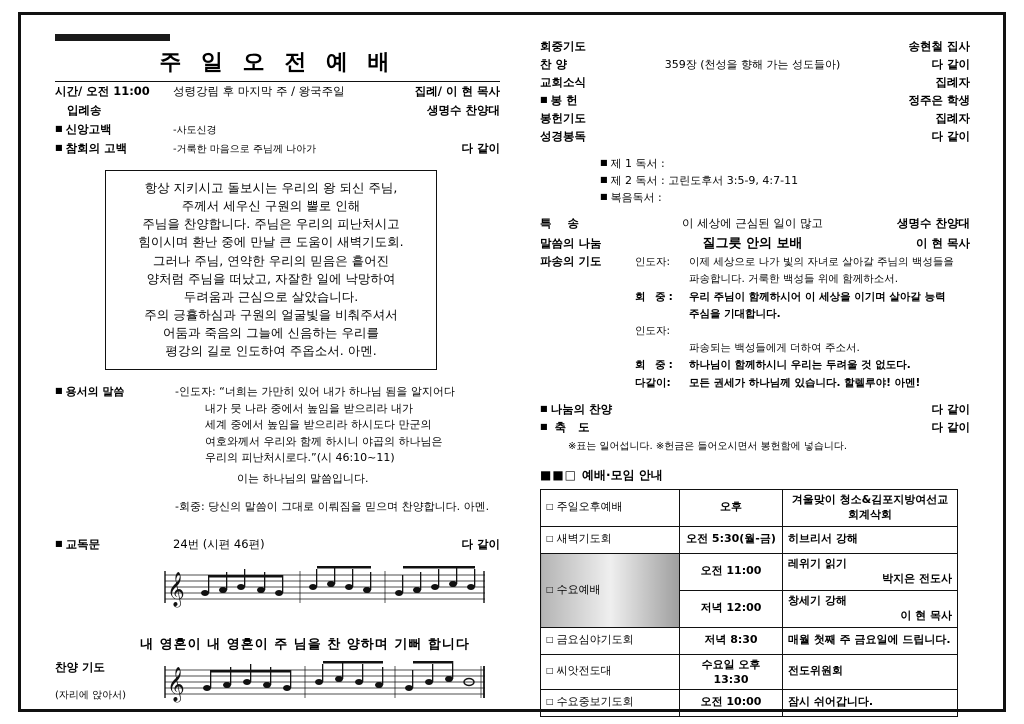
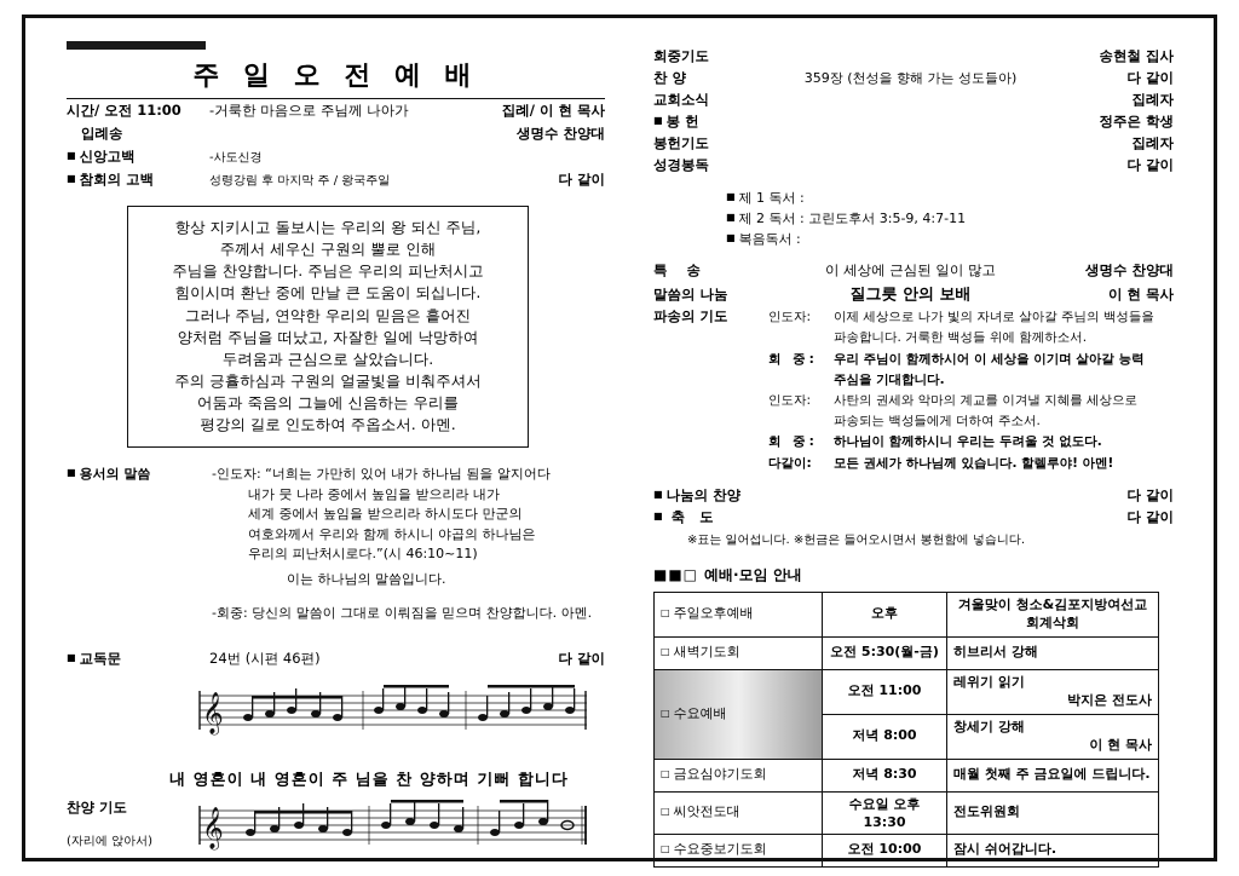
  주 일 오 전 예 배
  시간/ 오전 11:00
- 성령강림 후 마지막 주 / 왕국주일
+ -거룩한 마음으로 주님께 나아가
  집례/ 이 현 목사
  입례송
  생명수 찬양대
  신앙고백
  -사도신경
  참회의 고백
- -거룩한 마음으로 주님께 나아가
+ 성령강림 후 마지막 주 / 왕국주일
  다 같이
  항상 지키시고 돌보시는 우리의 왕 되신 주님,
  주께서 세우신 구원의 뿔로 인해
  주님을 찬양합니다. 주님은 우리의 피난처시고
- 힘이시며 환난 중에 만날 큰 도움이 새벽기도회.
+ 힘이시며 환난 중에 만날 큰 도움이 되십니다.
  그러나 주님, 연약한 우리의 믿음은 흩어진
  양처럼 주님을 떠났고, 자잘한 일에 낙망하여
  두려움과 근심으로 살았습니다.
  주의 긍휼하심과 구원의 얼굴빛을 비춰주셔서
  어둠과 죽음의 그늘에 신음하는 우리를
  평강의 길로 인도하여 주옵소서. 아멘.
  용서의 말씀
  -인도자: “너희는 가만히 있어 내가 하나님 됨을 알지어다
  내가 뭇 나라 중에서 높임을 받으리라 내가
  세계 중에서 높임을 받으리라 하시도다 만군의
  여호와께서 우리와 함께 하시니 야곱의 하나님은
  우리의 피난처시로다.”(시 46:10~11)
  이는 하나님의 말씀입니다.
  -회중: 당신의 말씀이 그대로 이뤄짐을 믿으며 찬양합니다. 아멘.
  교독문
  24번 (시편 46편)
  다 같이
  𝄞
  내 영혼이 내 영혼이 주 님을 찬 양하며 기뻐 합니다
  찬양 기도
  (자리에 앉아서)
  𝄞
  회중기도
  송현철 집사
  찬 양
  359장 (천성을 향해 가는 성도들아)
  다 같이
  교회소식
  집례자
  봉 헌
  정주은 학생
  봉헌기도
  집례자
  성경봉독
  다 같이
  제 1 독서 :
  제 2 독서 : 고린도후서 3:5-9, 4:7-11
  복음독서 :
  특 송
  이 세상에 근심된 일이 많고
  생명수 찬양대
  말씀의 나눔
  질그릇 안의 보배
  이 현 목사
  파송의 기도
  인도자:
  이제 세상으로 나가 빛의 자녀로 살아갈 주님의 백성들을
  파송합니다. 거룩한 백성들 위에 함께하소서.
  회 중:
  우리 주님이 함께하시어 이 세상을 이기며 살아갈 능력
  주심을 기대합니다.
  인도자:
+ 사탄의 권세와 악마의 계교를 이겨낼 지혜를 세상으로
  파송되는 백성들에게 더하여 주소서.
  회 중:
  하나님이 함께하시니 우리는 두려울 것 없도다.
  다같이:
  모든 권세가 하나님께 있습니다. 할렐루야! 아멘!
  나눔의 찬양
  다 같이
  축 도
  다 같이
  ※표는 일어섭니다. ※헌금은 들어오시면서 봉헌함에 넣습니다.
  ■■□ 예배·모임 안내
  주일오후예배	오후	겨울맞이 청소&김포지방여선교회계삭회
  새벽기도회	오전 5:30(월-금)	히브리서 강해
  수요예배	오전 11:00	레위기 읽기 박지은 전도사
- 저녁 12:00	창세기 강해 이 현 목사
+ 저녁 8:00	창세기 강해 이 현 목사
  금요심야기도회	저녁 8:30	매월 첫째 주 금요일에 드립니다.
  씨앗전도대	수요일 오후 13:30	전도위원회
  수요중보기도회	오전 10:00	잠시 쉬어갑니다.
